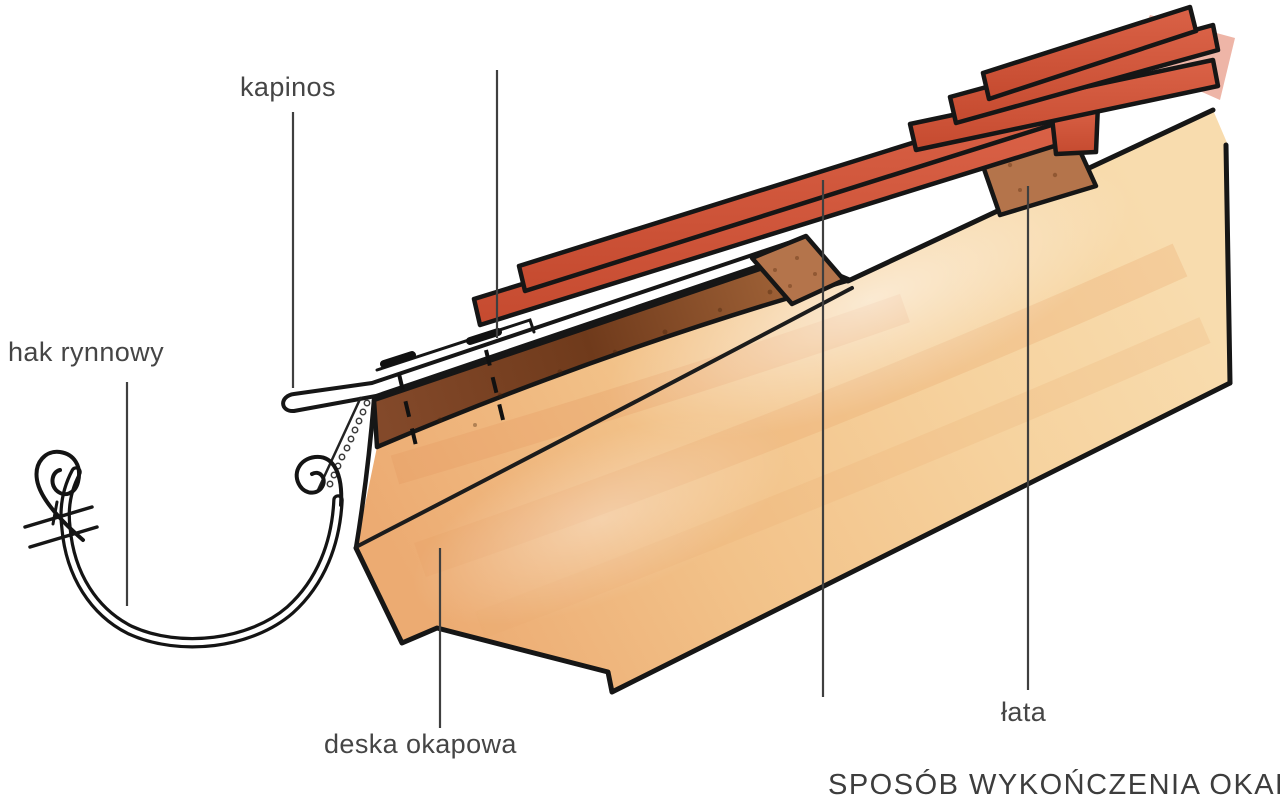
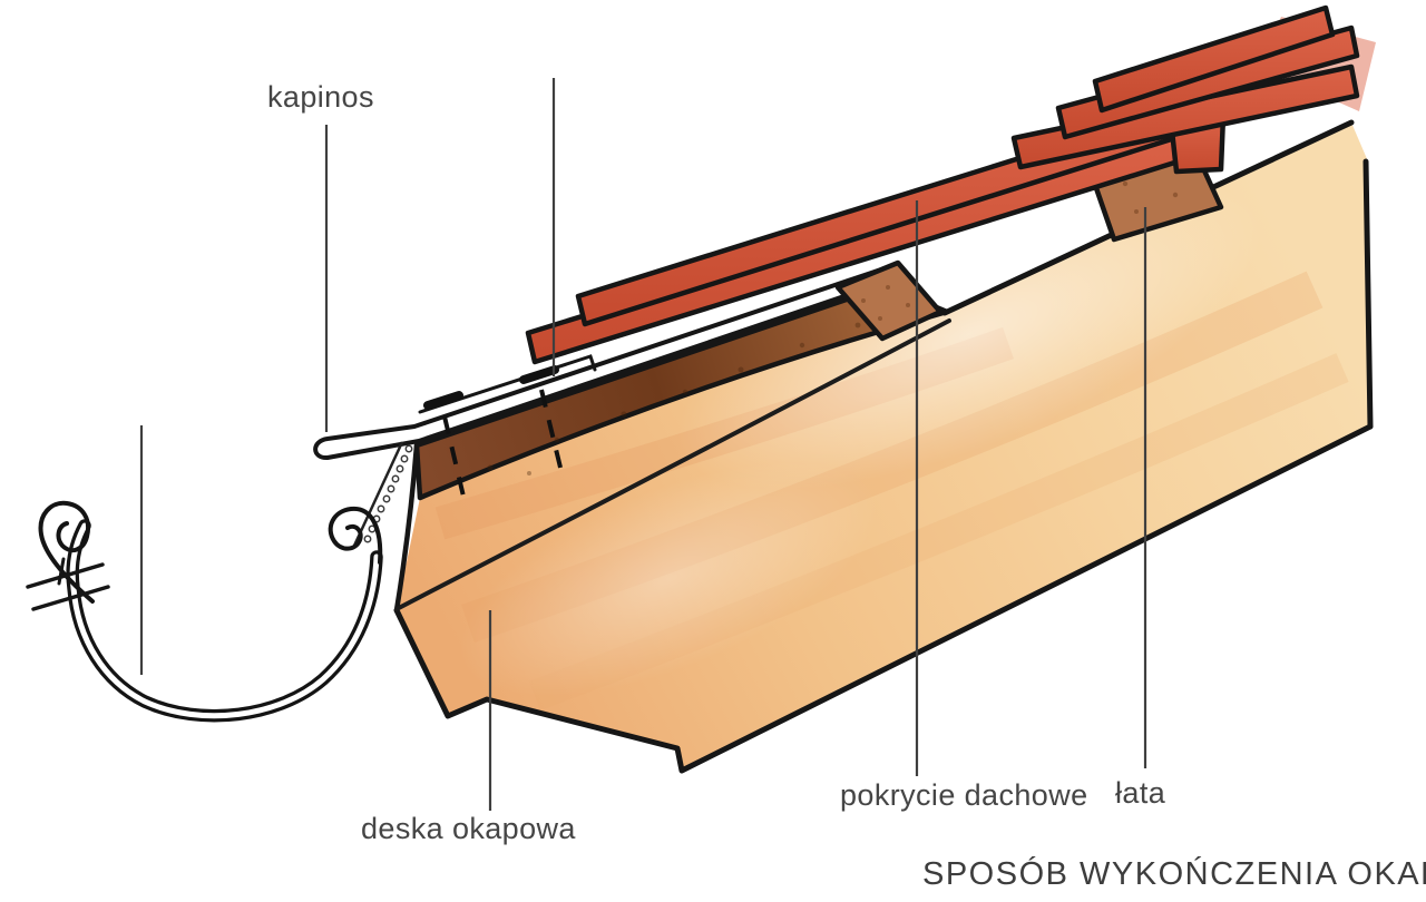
  kapinos
- hak rynnowy
  deska okapowa
+ pokrycie dachowe
  łata
  SPOSÓB WYKOŃCZENIA OKA
